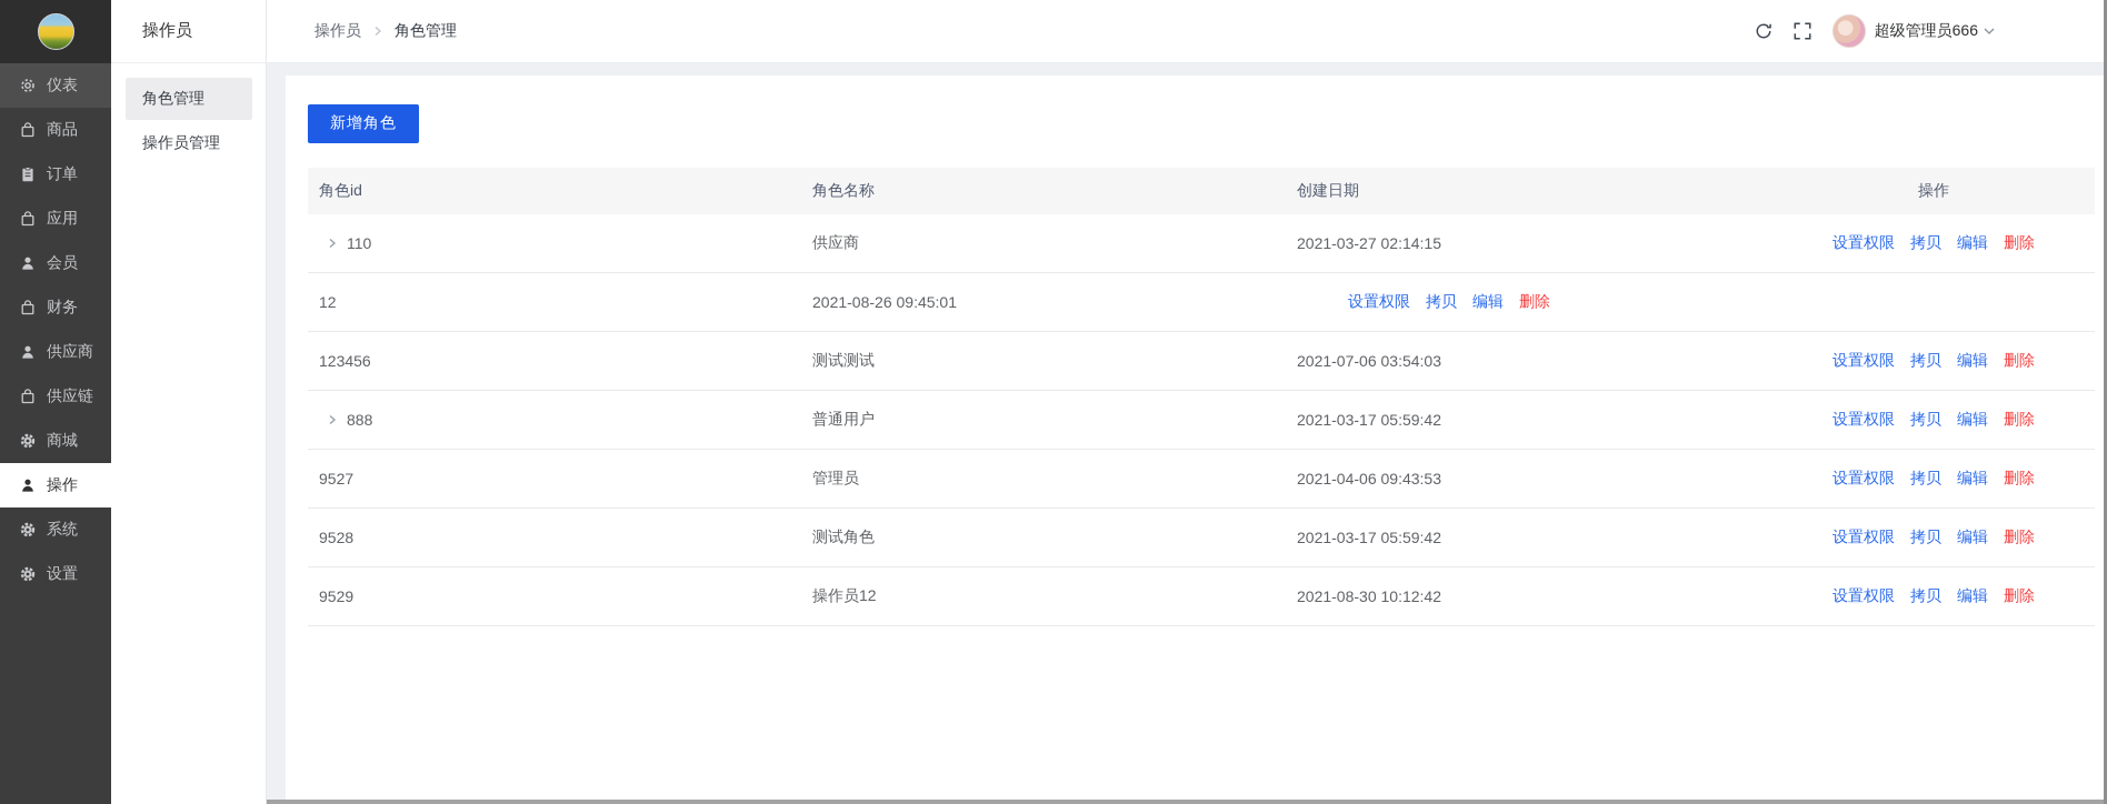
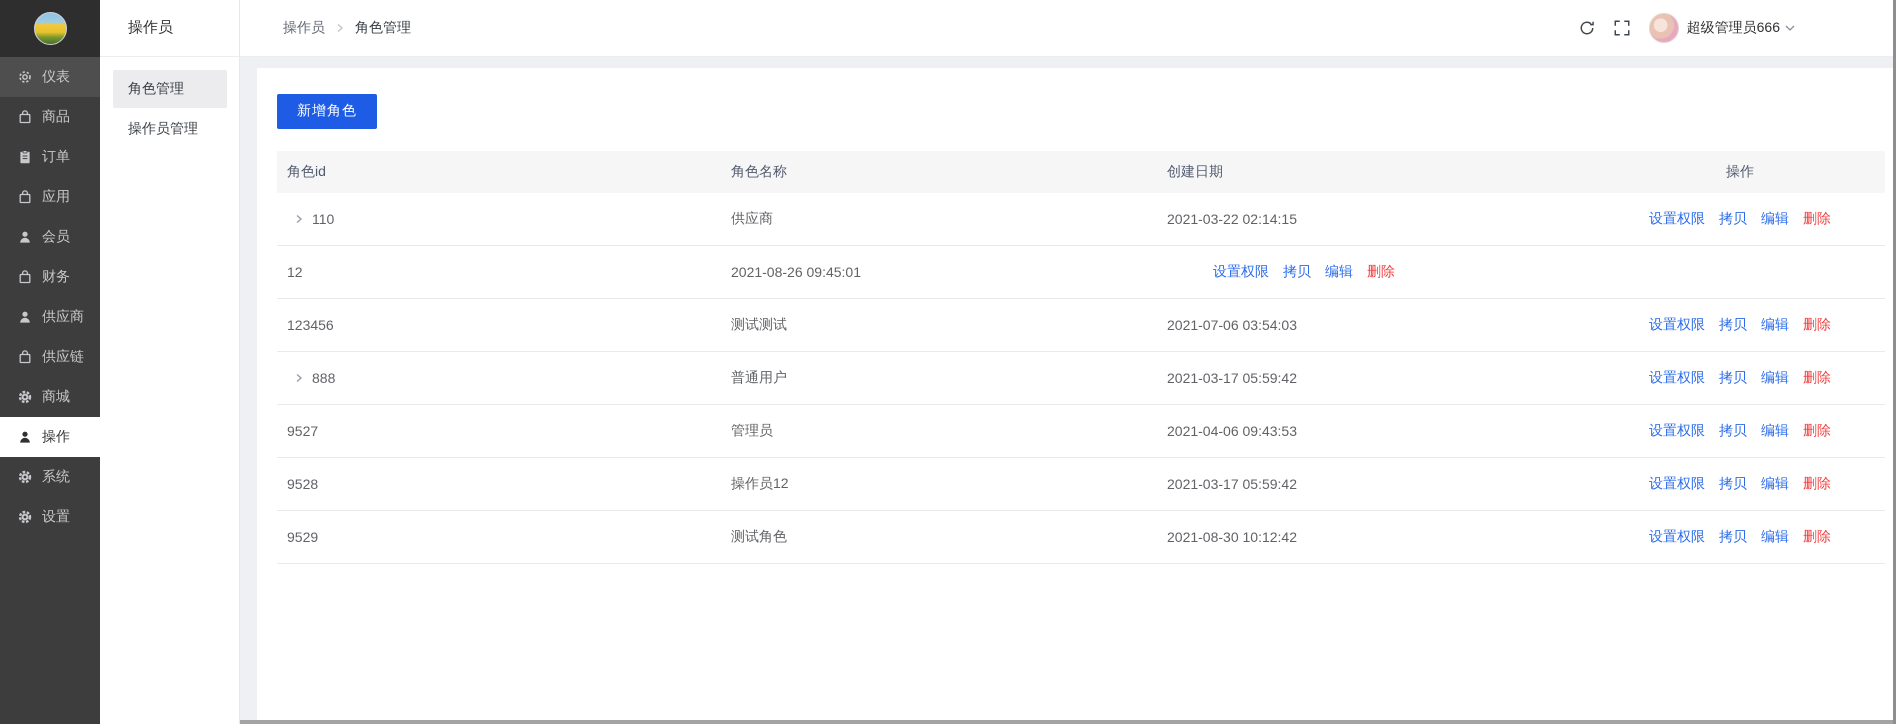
  仪表
  商品
  订单
  应用
  会员
  财务
  供应商
  供应链
  商城
  操作
  系统
  设置
  操作员
  角色管理
  操作员管理
  操作员
  角色管理
  超级管理员666
  新增角色
  角色id
  角色名称
  创建日期
  操作
  110
  供应商
- 2021-03-27 02:14:15
+ 2021-03-22 02:14:15
  设置权限 拷贝 编辑 删除
  12
  2021-08-26 09:45:01
  设置权限 拷贝 编辑 删除
  123456
  测试测试
  2021-07-06 03:54:03
  设置权限 拷贝 编辑 删除
  888
  普通用户
  2021-03-17 05:59:42
  设置权限 拷贝 编辑 删除
  9527
  管理员
  2021-04-06 09:43:53
  设置权限 拷贝 编辑 删除
  9528
- 测试角色
+ 操作员12
  2021-03-17 05:59:42
  设置权限 拷贝 编辑 删除
  9529
- 操作员12
+ 测试角色
  2021-08-30 10:12:42
  设置权限 拷贝 编辑 删除
